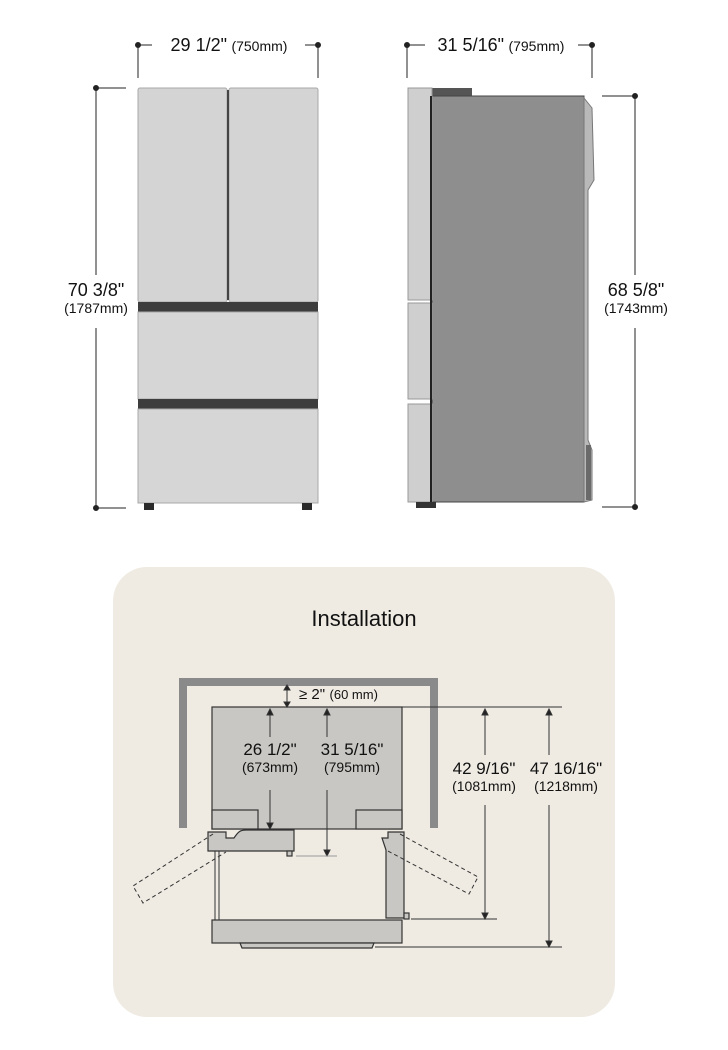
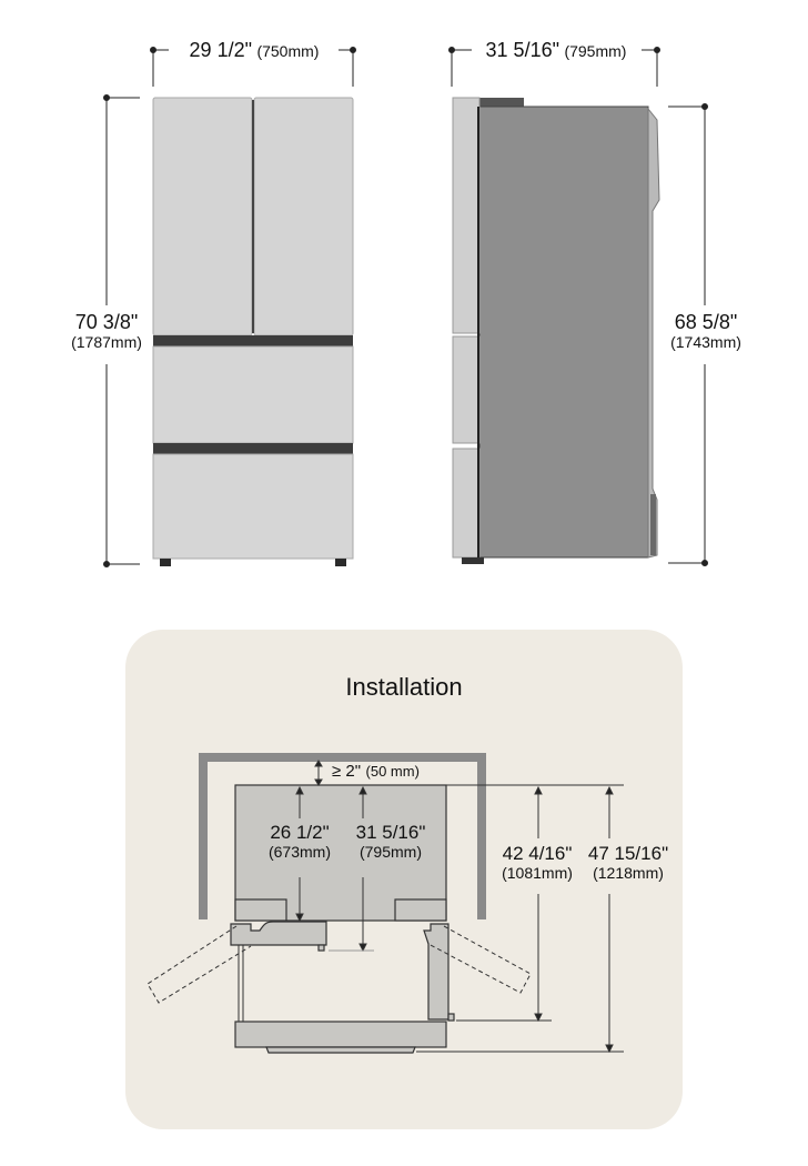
  29 1/2" (750mm)
  70 3/8"
  (1787mm)
  31 5/16" (795mm)
  68 5/8"
  (1743mm)
  Installation
- ≥ 2" (60 mm)
+ ≥ 2" (50 mm)
  26 1/2"
  (673mm)
  31 5/16"
  (795mm)
- 42 9/16"
+ 42 4/16"
  (1081mm)
- 47 16/16"
+ 47 15/16"
  (1218mm)
